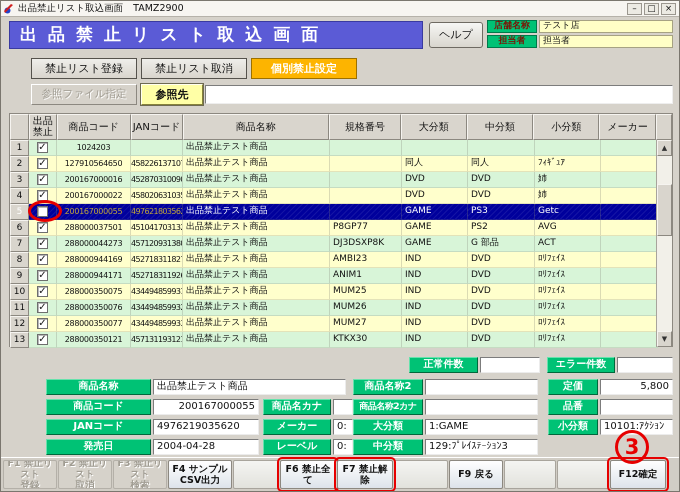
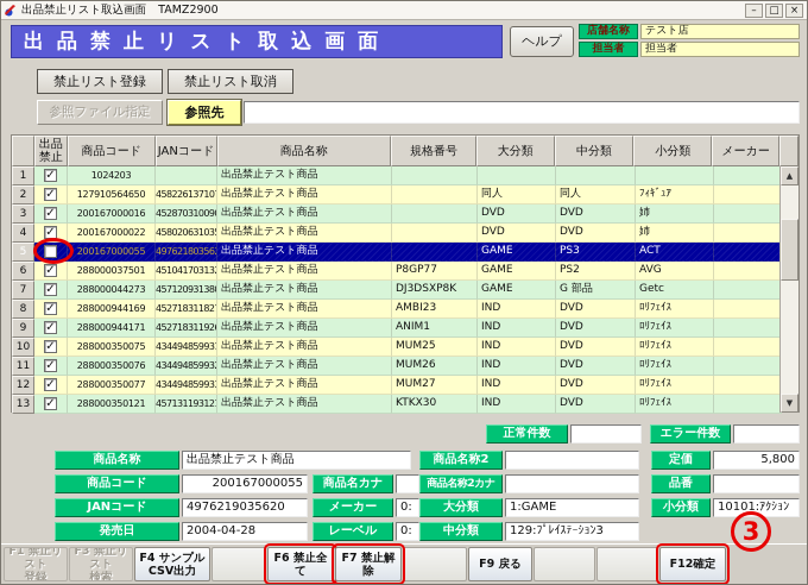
  出品禁止リスト取込画面
  TAMZ2900
  –
  □
  ×
  出品禁止リスト取込画面
  ヘルプ
  店舗名称
  テスト店
  担当者
  担当者
  禁止リスト登録
  禁止リスト取消
- 個別禁止設定
  参照ファイル指定
  参照先
  出品
  禁止
  商品コード
  JANコード
  商品名称
  規格番号
  大分類
  中分類
  小分類
  メーカー
  1
  ✓
  1024203
  出品禁止テスト商品
  2
  ✓
  127910564650
  45822613710
  出品禁止テスト商品
  同人
  同人
  ﾌｨｷﾞｭｱ
  3
  ✓
  200167000016
  45287031009
  出品禁止テスト商品
  DVD
  DVD
  姉
  4
  ✓
  200167000022
  45802063103
  出品禁止テスト商品
  DVD
  DVD
  姉
  5
  200167000055
  49762180356
  出品禁止テスト商品
  GAME
  PS3
- Getc
+ ACT
  6
  ✓
  288000037501
  45104170313
  出品禁止テスト商品
  P8GP77
  GAME
  PS2
  AVG
  7
  ✓
  288000044273
  45712093138
  出品禁止テスト商品
  DJ3DSXP8K
  GAME
  G 部品
- ACT
+ Getc
  8
  ✓
  288000944169
  45271831182
  出品禁止テスト商品
  AMBI23
  IND
  DVD
  ﾛﾘﾌｪｲｽ
  9
  ✓
  288000944171
  45271831192
  出品禁止テスト商品
  ANIM1
  IND
  DVD
  ﾛﾘﾌｪｲｽ
  10
  ✓
  288000350075
  43449485993
  出品禁止テスト商品
  MUM25
  IND
  DVD
  ﾛﾘﾌｪｲｽ
  11
  ✓
  288000350076
  43449485993
  出品禁止テスト商品
  MUM26
  IND
  DVD
  ﾛﾘﾌｪｲｽ
  12
  ✓
  288000350077
  43449485993
  出品禁止テスト商品
  MUM27
  IND
  DVD
  ﾛﾘﾌｪｲｽ
  13
  ✓
  288000350121
  45713119312
  出品禁止テスト商品
  KTKX30
  IND
  DVD
  ﾛﾘﾌｪｲｽ
  ▲
  ▼
  正常件数
  エラー件数
  商品名称
  出品禁止テスト商品
  商品名称2
  定価
  5,800
  商品コード
  200167000055
  商品名カナ
  商品名称2カナ
  品番
  JANコード
  4976219035620
  メーカー
  0:
  大分類
  1:GAME
  小分類
  10101:ｱｸｼｮﾝ
  発売日
  2004-04-28
  レーベル
  0:
  中分類
  129:ﾌﾟﾚｲｽﾃｰｼｮﾝ3
  F1 禁止リスト
  登録
- F2 禁止リスト
- 取消
  F3 禁止リスト
  検索
  F4 サンプル
  CSV出力
  F6 禁止全て
  F7 禁止解除
  F9 戻る
  F12確定
  3
